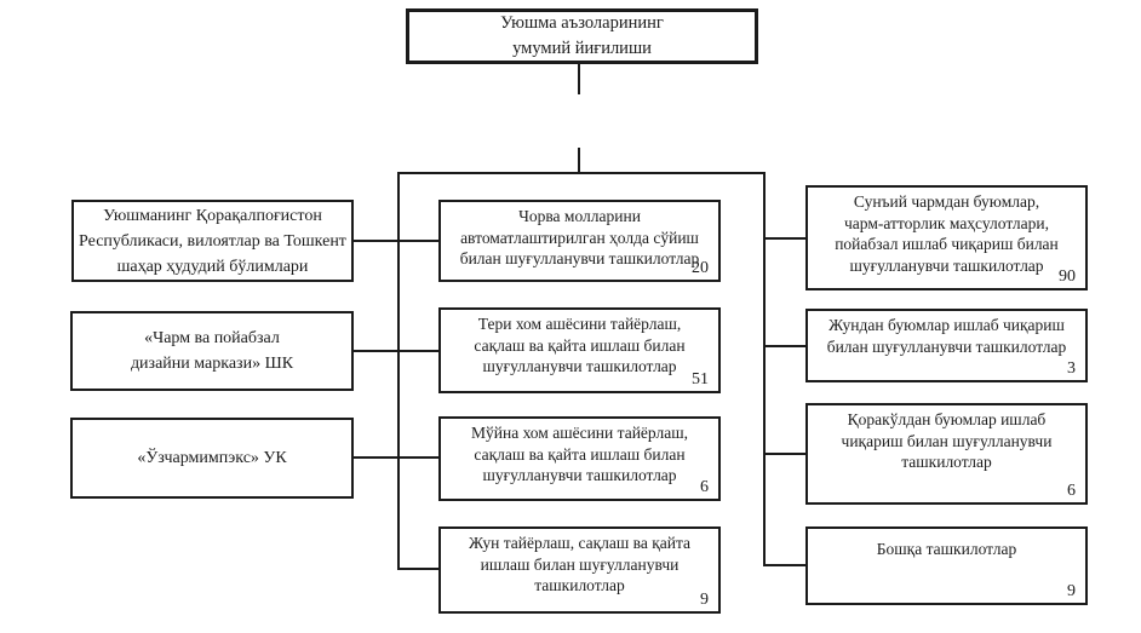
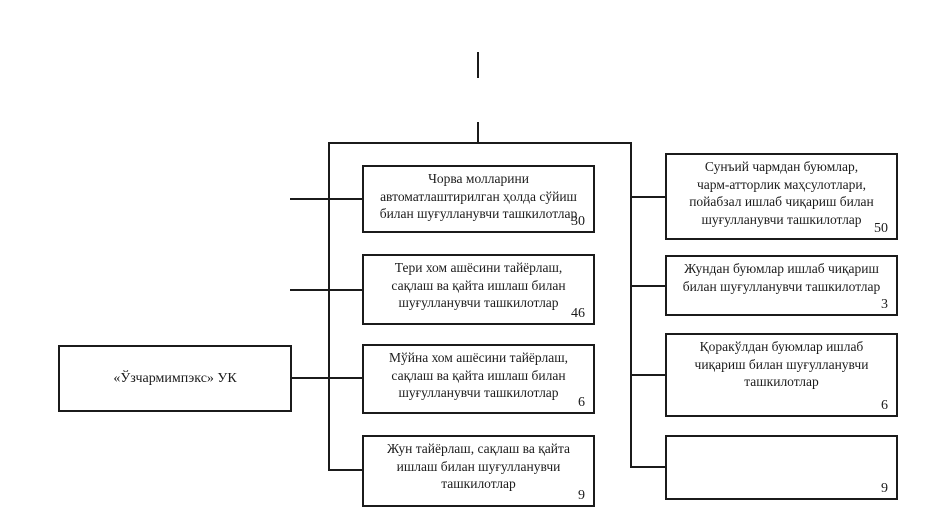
- Уюшма аъзоларининг
- умумий йиғилиши
- Уюшманинг Қорақалпоғистон
- Республикаси, вилоятлар ва Тошкент
- шаҳар ҳудудий бўлимлари
- «Чарм ва пойабзал
- дизайни маркази» ШК
  «Ўзчармимпэкс» УК
  Чорва молларини
  автоматлаштирилган ҳолда сўйиш
  билан шуғулланувчи ташкилотлар
- 20
+ 30
  Тери хом ашёсини тайёрлаш,
  сақлаш ва қайта ишлаш билан
  шуғулланувчи ташкилотлар
- 51
+ 46
  Мўйна хом ашёсини тайёрлаш,
  сақлаш ва қайта ишлаш билан
  шуғулланувчи ташкилотлар
  6
  Жун тайёрлаш, сақлаш ва қайта
  ишлаш билан шуғулланувчи
  ташкилотлар
  9
  Сунъий чармдан буюмлар,
  чарм-атторлик маҳсулотлари,
  пойабзал ишлаб чиқариш билан
  шуғулланувчи ташкилотлар
- 90
+ 50
  Жундан буюмлар ишлаб чиқариш
  билан шуғулланувчи ташкилотлар
  3
  Қоракўлдан буюмлар ишлаб
  чиқариш билан шуғулланувчи
  ташкилотлар
  6
- Бошқа ташкилотлар
  9
